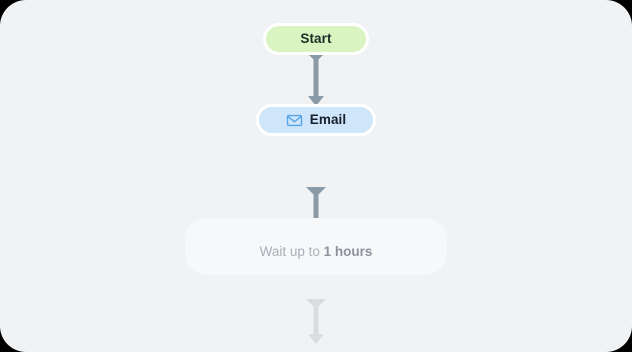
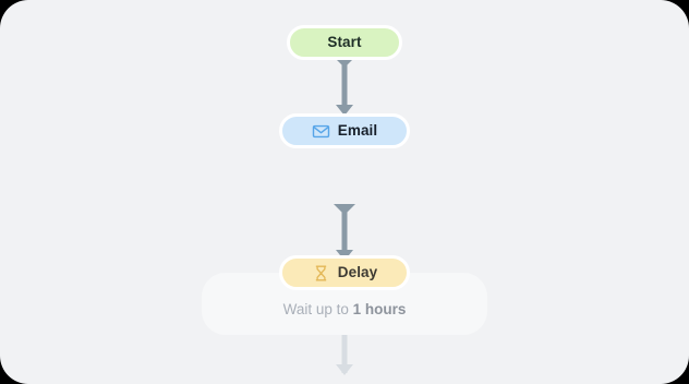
  Start
  Email
+ Delay
  Wait up to 1 hours
